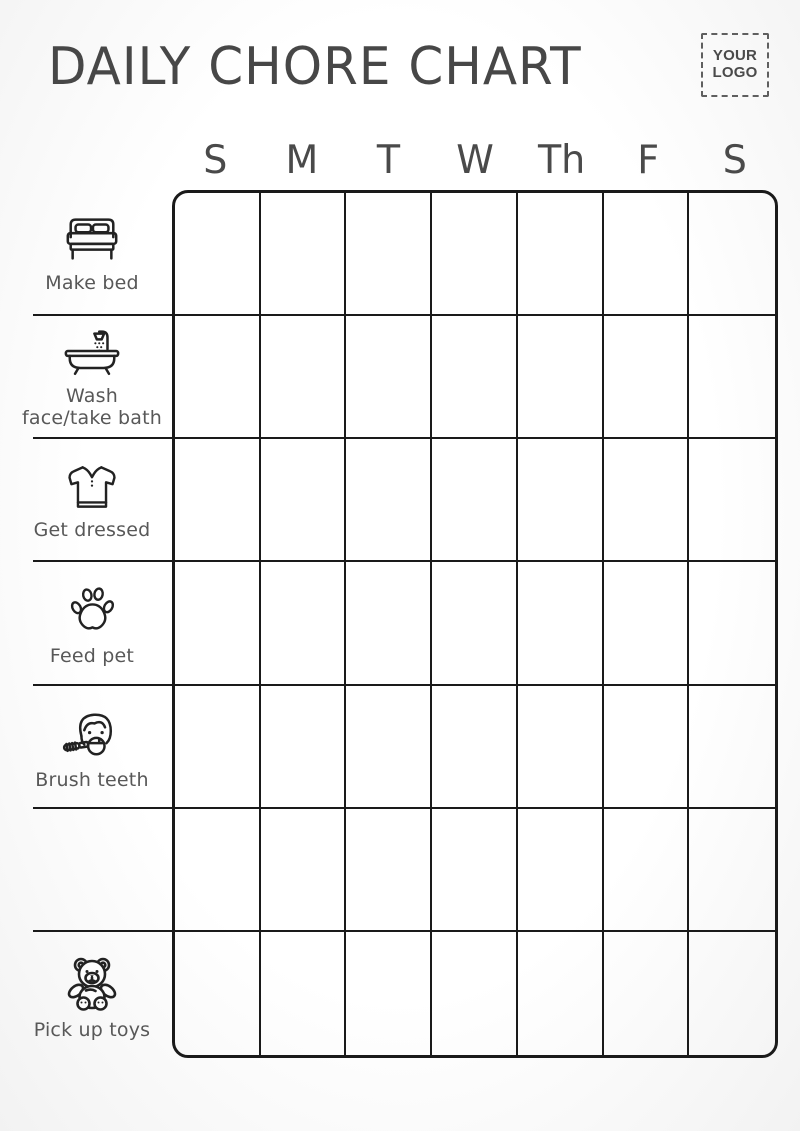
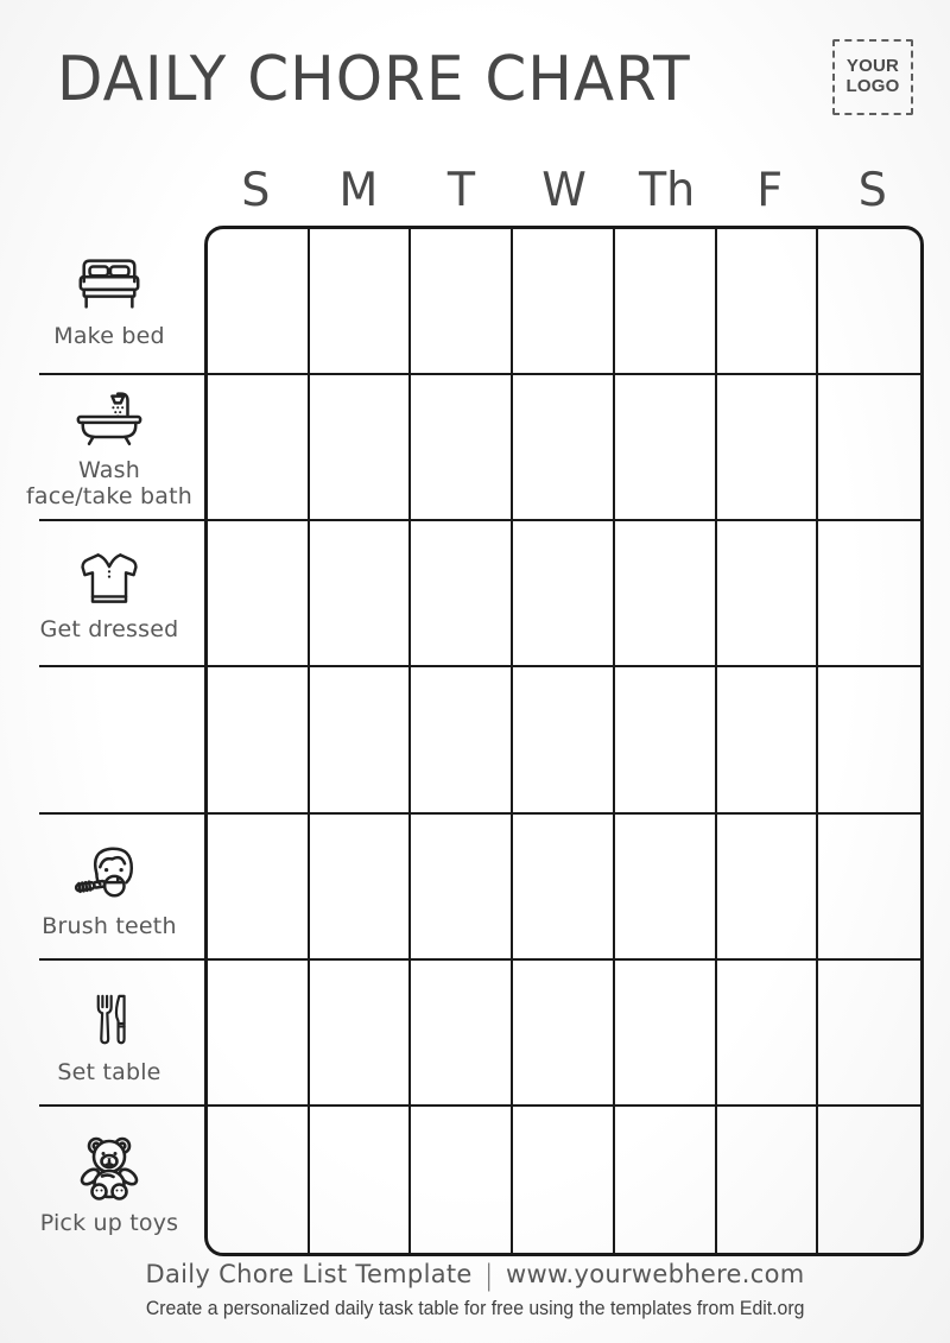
  DAILY CHORE CHART
  YOUR
  LOGO
  S
  M
  T
  W
  Th
  F
  S
  Make bed
  Wash
  face/take bath
  Get dressed
- Feed pet
  Brush teeth
+ Set table
  Pick up toys
+ Daily Chore List Template | www.yourwebhere.com
+ Create a personalized daily task table for free using the templates from Edit.org
